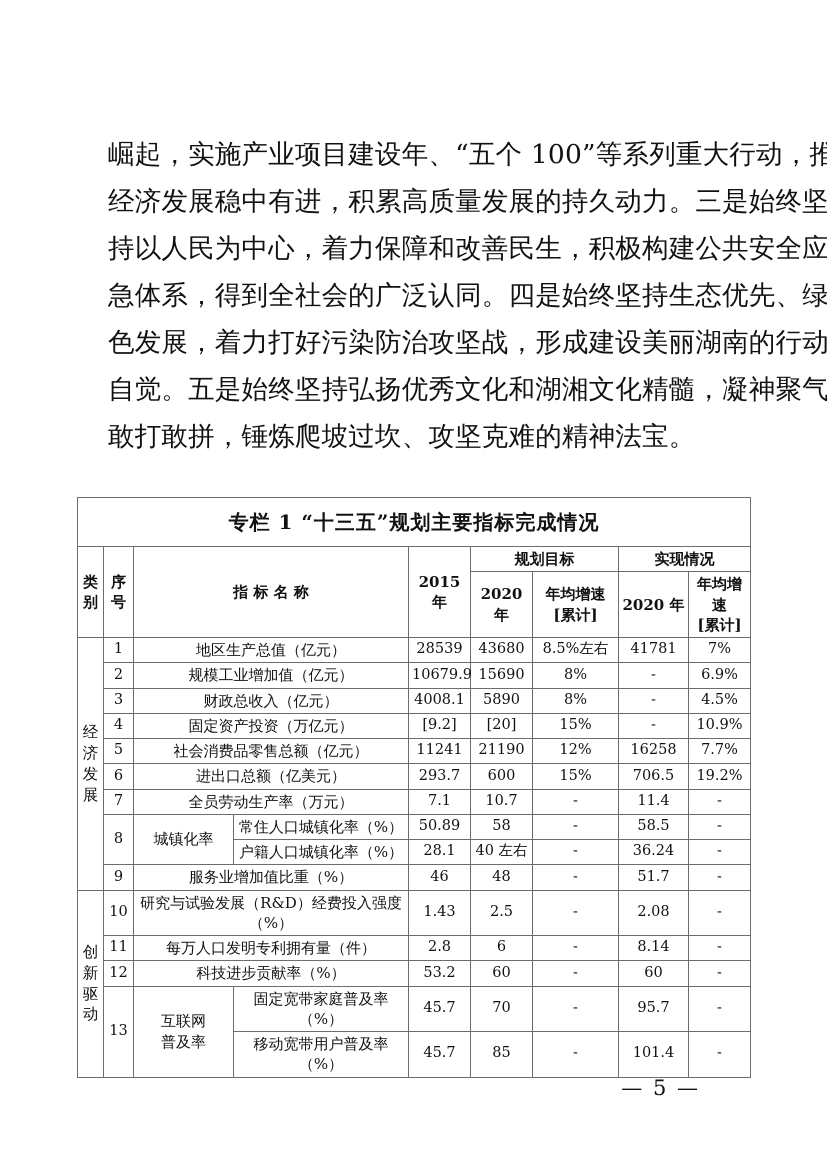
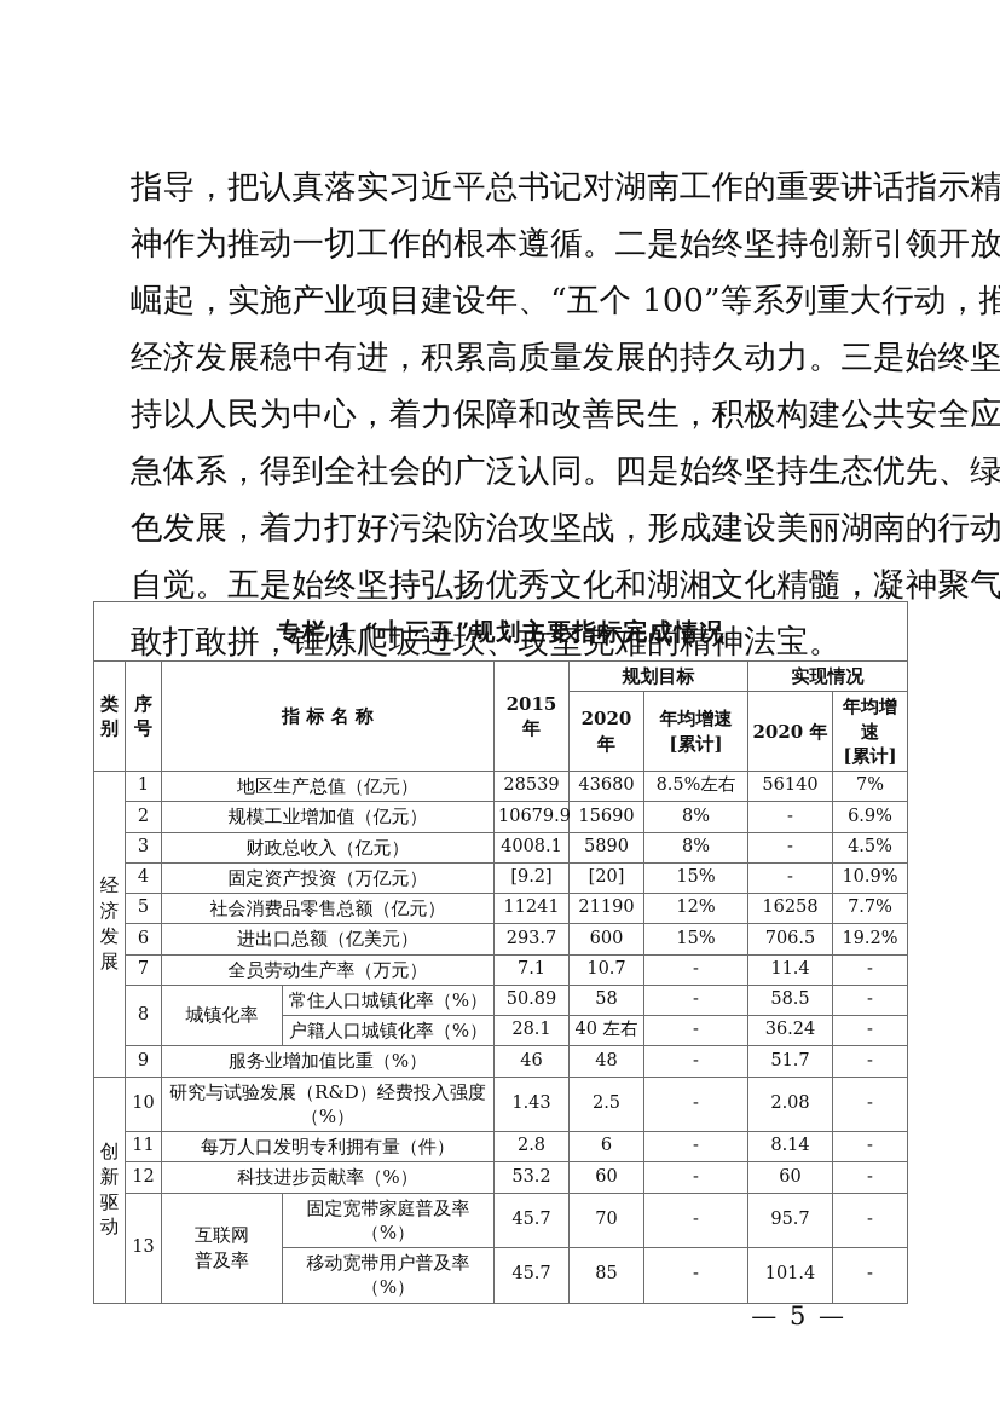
+ 指导，把认真落实习近平总书记对湖南工作的重要讲话指示精
+ 神作为推动一切工作的根本遵循。二是始终坚持创新引领开放
  崛起，实施产业项目建设年、“五个 100”等系列重大行动，推
  经济发展稳中有进，积累高质量发展的持久动力。三是始终坚
  持以人民为中心，着力保障和改善民生，积极构建公共安全应
  急体系，得到全社会的广泛认同。四是始终坚持生态优先、绿
  色发展，着力打好污染防治攻坚战，形成建设美丽湖南的行动
  自觉。五是始终坚持弘扬优秀文化和湖湘文化精髓，凝神聚气
  敢打敢拼，锤炼爬坡过坎、攻坚克难的精神法宝。
  专栏 1 “十三五”规划主要指标完成情况
  类 别	序 号	指 标 名 称	2015 年	规划目标	实现情况
  2020 年	年均增速 [累计]	2020 年	年均增速 [累计]
- 经 济 发 展	1	地区生产总值（亿元）	28539	43680	8.5%左右	41781	7%
+ 经 济 发 展	1	地区生产总值（亿元）	28539	43680	8.5%左右	56140	7%
  2	规模工业增加值（亿元）	10679.9	15690	8%	-	6.9%
  3	财政总收入（亿元）	4008.1	5890	8%	-	4.5%
  4	固定资产投资（万亿元）	[9.2]	[20]	15%	-	10.9%
  5	社会消费品零售总额（亿元）	11241	21190	12%	16258	7.7%
  6	进出口总额（亿美元）	293.7	600	15%	706.5	19.2%
  7	全员劳动生产率（万元）	7.1	10.7	-	11.4	-
  8	城镇化率	常住人口城镇化率（%）	50.89	58	-	58.5	-
  户籍人口城镇化率（%）	28.1	40 左右	-	36.24	-
  9	服务业增加值比重（%）	46	48	-	51.7	-
  创 新 驱 动	10	研究与试验发展（R&D）经费投入强度 （%）	1.43	2.5	-	2.08	-
  11	每万人口发明专利拥有量（件）	2.8	6	-	8.14	-
  12	科技进步贡献率（%）	53.2	60	-	60	-
  13	互联网 普及率	固定宽带家庭普及率（%）	45.7	70	-	95.7	-
  移动宽带用户普及率（%）	45.7	85	-	101.4	-
  — 5 —
